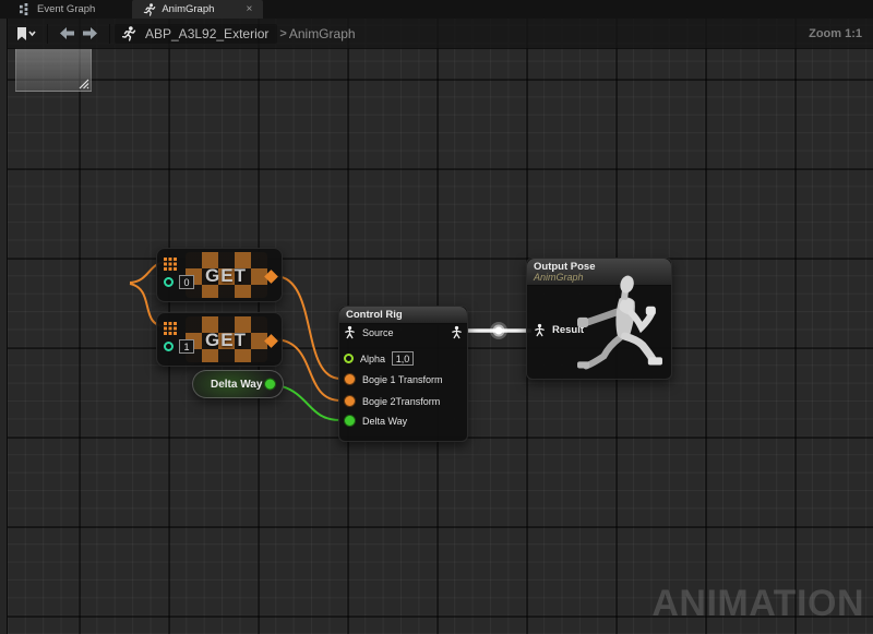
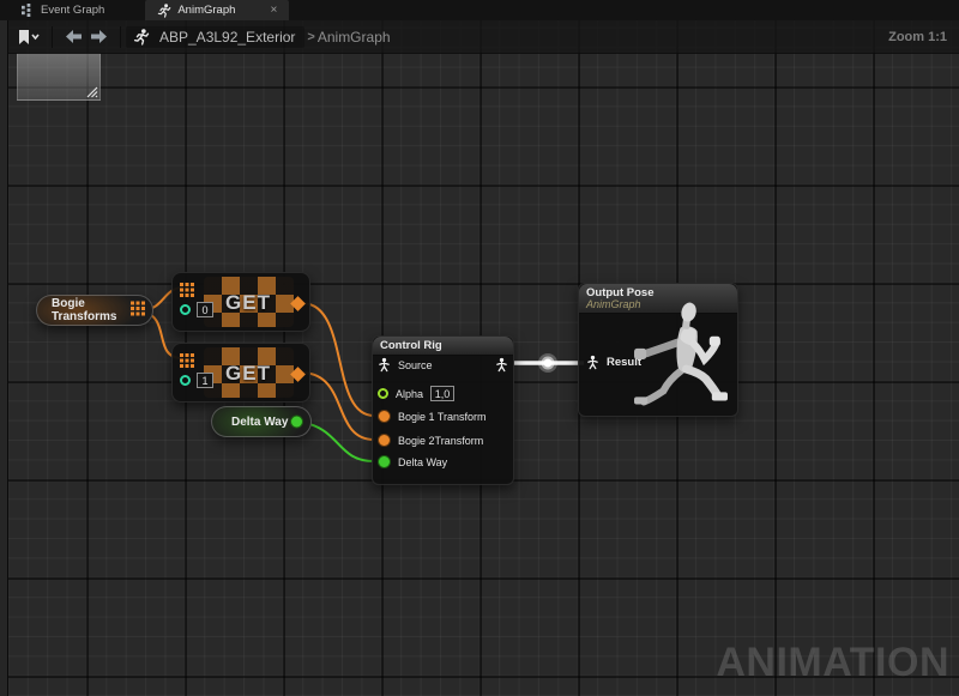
  ANIMATION
  Event Graph
  AnimGraph
  ×
  ABP_A3L92_Exterior
  >
  AnimGraph
  Zoom 1:1
+ Bogie Transforms
  GET
  0
  GET
  1
  Delta Way
  Control Rig
  Source
  Alpha
  1,0
  Bogie 1 Transform
  Bogie 2Transform
  Delta Way
  Output Pose
  AnimGraph
  Result
